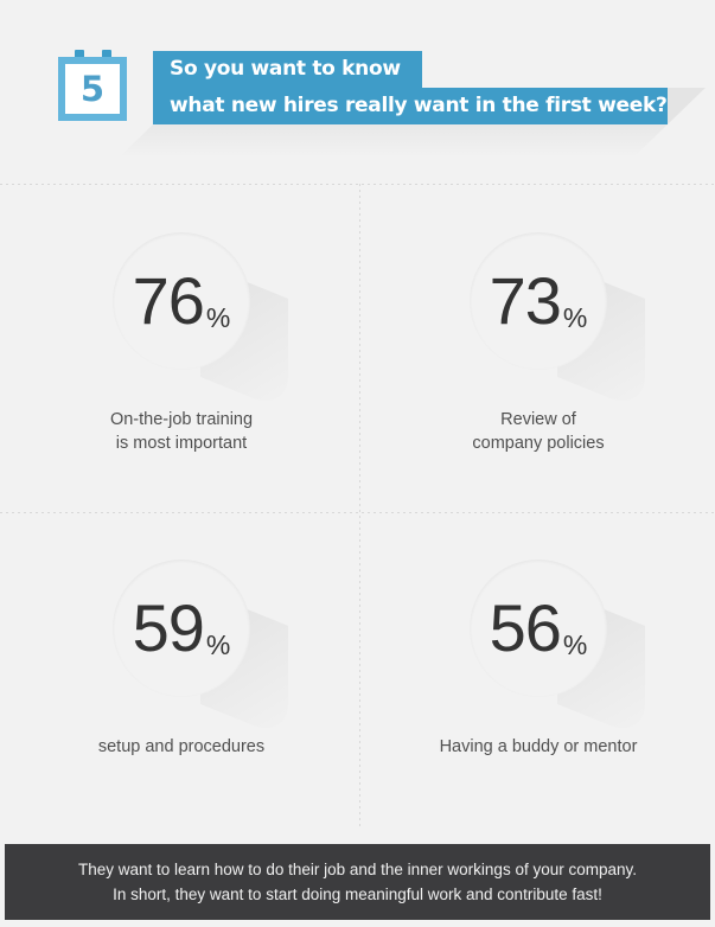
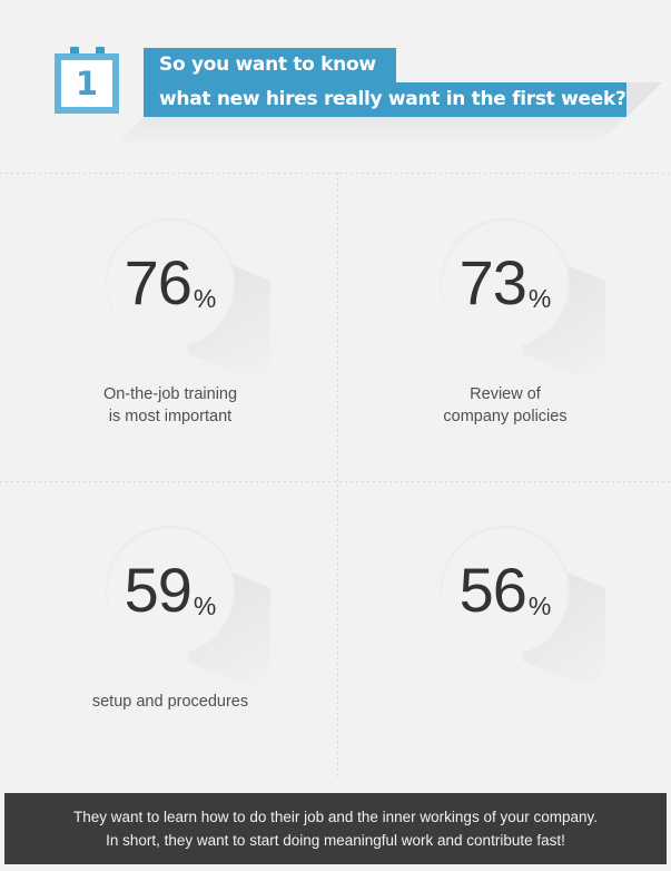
- 5
+ 1
  So you want to know
  what new hires really want in the first week?
  76
  %
  On-the-job training
  is most important
  73
  %
  Review of
  company policies
  59
  %
  setup and procedures
  56
  %
- Having a buddy or mentor
  They want to learn how to do their job and the inner workings of your company.
  In short, they want to start doing meaningful work and contribute fast!
